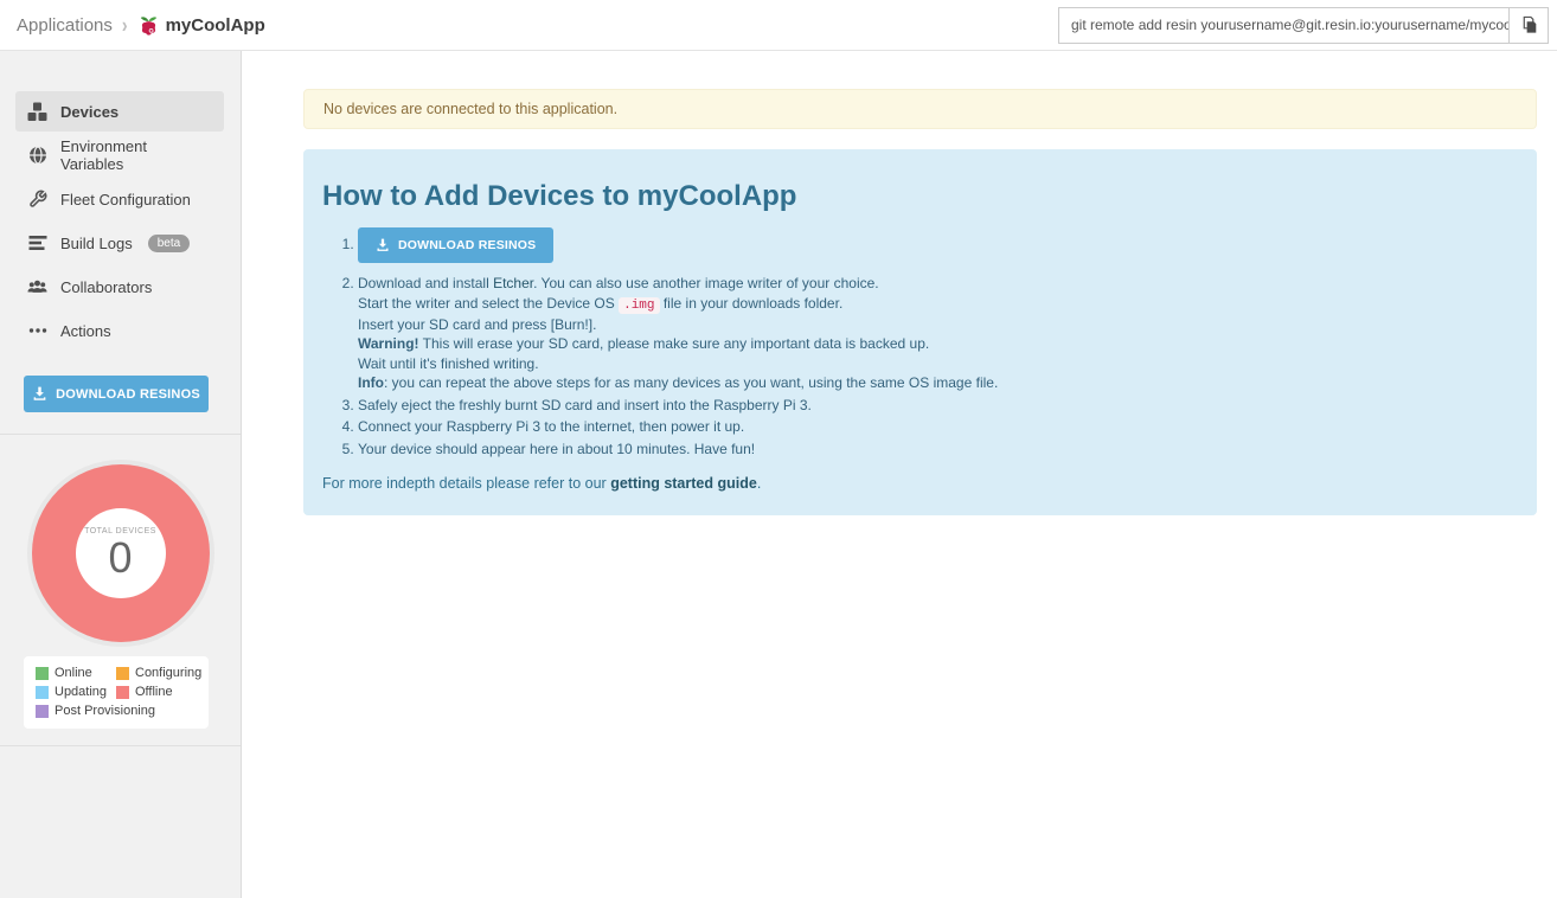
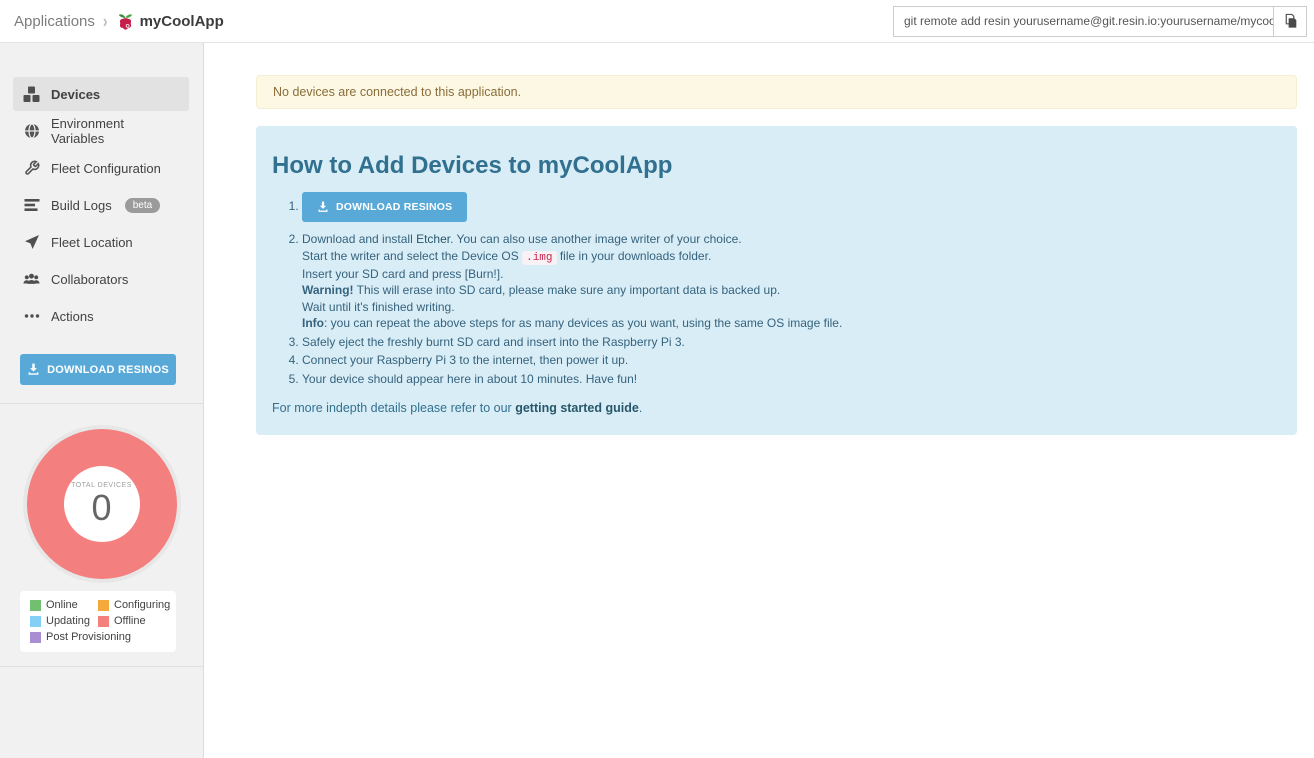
  Applications
  ›
  myCoolApp
  git remote add resin yourusername@git.resin.io:yourusername/myco
  Devices
  Environment Variables
  Fleet Configuration
  Build Logs
  beta
+ Fleet Location
  Collaborators
  Actions
  DOWNLOAD RESINOS
  0
  Online
  Configuring
  Updating
  Offline
  Post Provisioning
  No devices are connected to this application.
  How to Add Devices to myCoolApp
  DOWNLOAD RESINOS
  Download and install Etcher. You can also use another image writer of your choice.
  Start the writer and select the Device OS .img file in your downloads folder.
  Insert your SD card and press [Burn!].
- Warning! This will erase your SD card, please make sure any important data is backed up.
+ Warning! This will erase into SD card, please make sure any important data is backed up.
  Wait until it's finished writing.
  Info: you can repeat the above steps for as many devices as you want, using the same OS image file.
  Safely eject the freshly burnt SD card and insert into the Raspberry Pi 3.
  Connect your Raspberry Pi 3 to the internet, then power it up.
  Your device should appear here in about 10 minutes. Have fun!
  For more indepth details please refer to our getting started guide.
